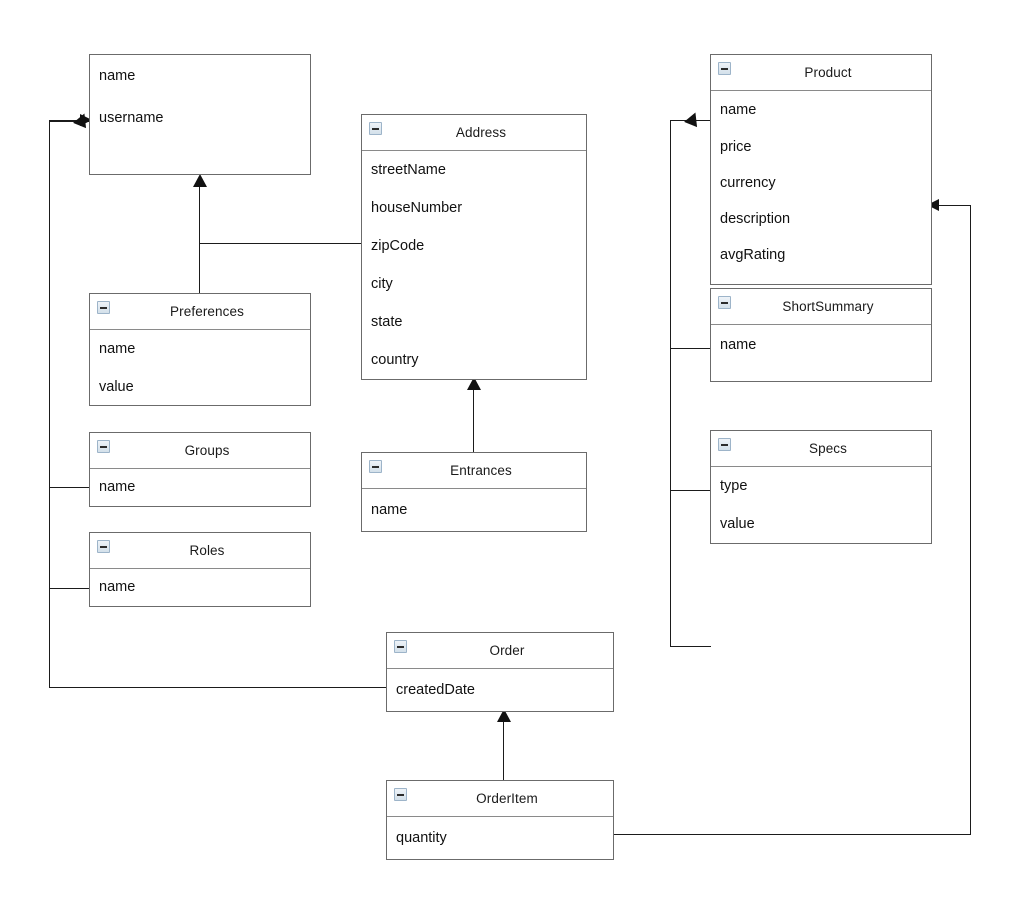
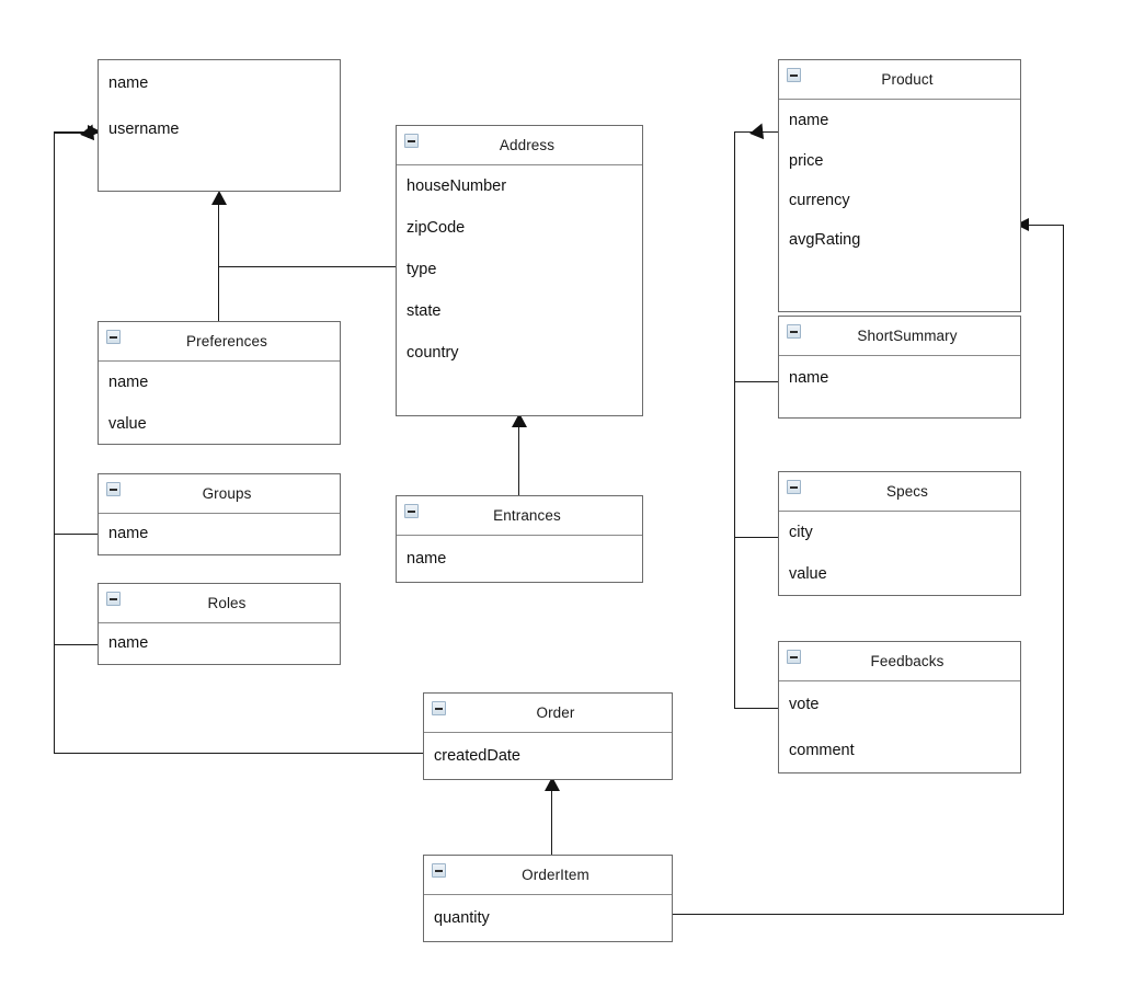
  name
  username
  Address
- streetName
  houseNumber
  zipCode
- city
+ type
  state
  country
  Product
  name
  price
  currency
- description
  avgRating
  Preferences
  name
  value
  ShortSummary
  name
  Groups
  name
  Entrances
  name
  Specs
- type
+ city
  value
  Roles
  name
+ Feedbacks
+ vote
+ comment
  Order
  createdDate
  OrderItem
  quantity
